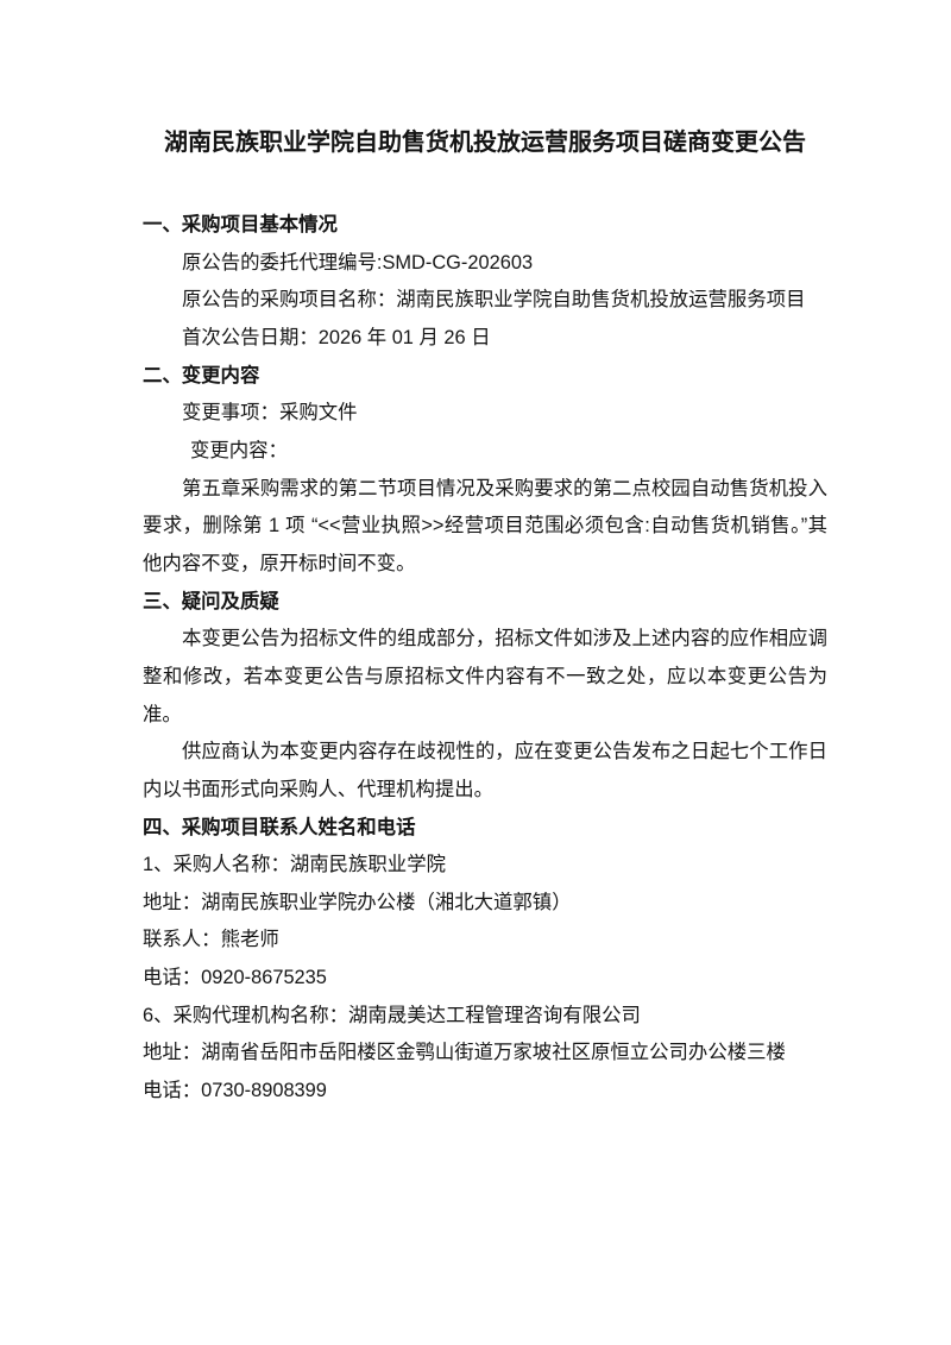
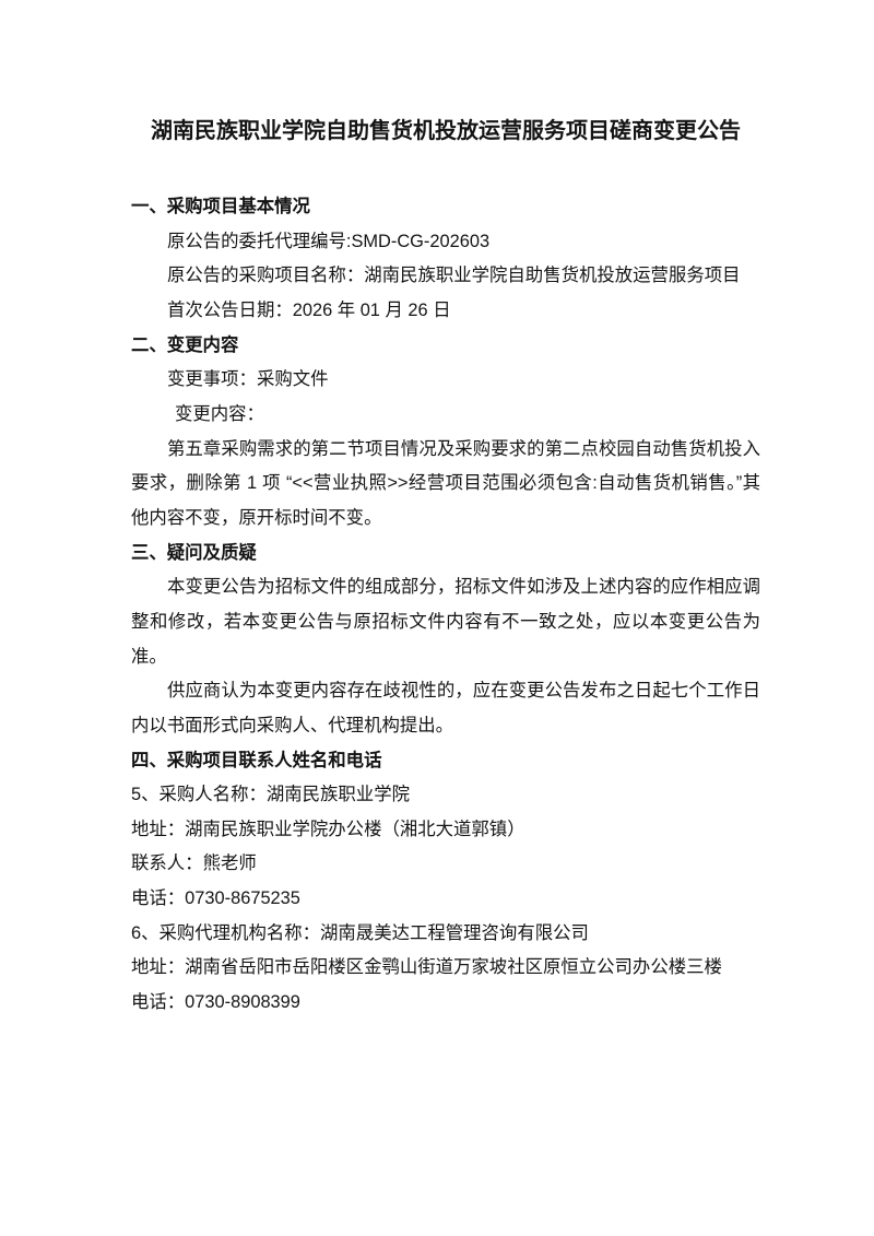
  湖南民族职业学院自助售货机投放运营服务项目磋商变更公告
  一、采购项目基本情况
  原公告的委托代理编号:SMD-CG-202603
  原公告的采购项目名称：湖南民族职业学院自助售货机投放运营服务项目
  首次公告日期：2026 年 01 月 26 日
  二、变更内容
  变更事项：采购文件
  变更内容：
  第五章采购需求的第二节项目情况及采购要求的第二点校园自动售货机投入要求，删除第 1 项 “<<营业执照>>经营项目范围必须包含:自动售货机销售。”其他内容不变，原开标时间不变。
  三、疑问及质疑
  本变更公告为招标文件的组成部分，招标文件如涉及上述内容的应作相应调整和修改，若本变更公告与原招标文件内容有不一致之处，应以本变更公告为准。
  供应商认为本变更内容存在歧视性的，应在变更公告发布之日起七个工作日内以书面形式向采购人、代理机构提出。
  四、采购项目联系人姓名和电话
- 1、采购人名称：湖南民族职业学院
+ 5、采购人名称：湖南民族职业学院
  地址：湖南民族职业学院办公楼（湘北大道郭镇）
  联系人：熊老师
- 电话：0920-8675235
+ 电话：0730-8675235
  6、采购代理机构名称：湖南晟美达工程管理咨询有限公司
  地址：湖南省岳阳市岳阳楼区金鹗山街道万家坡社区原恒立公司办公楼三楼
  电话：0730-8908399
